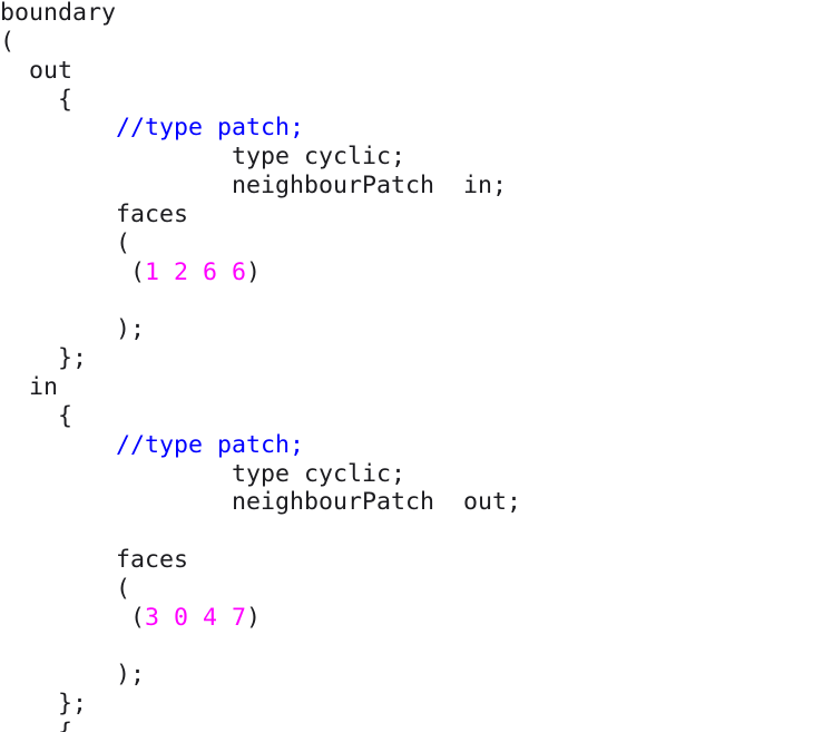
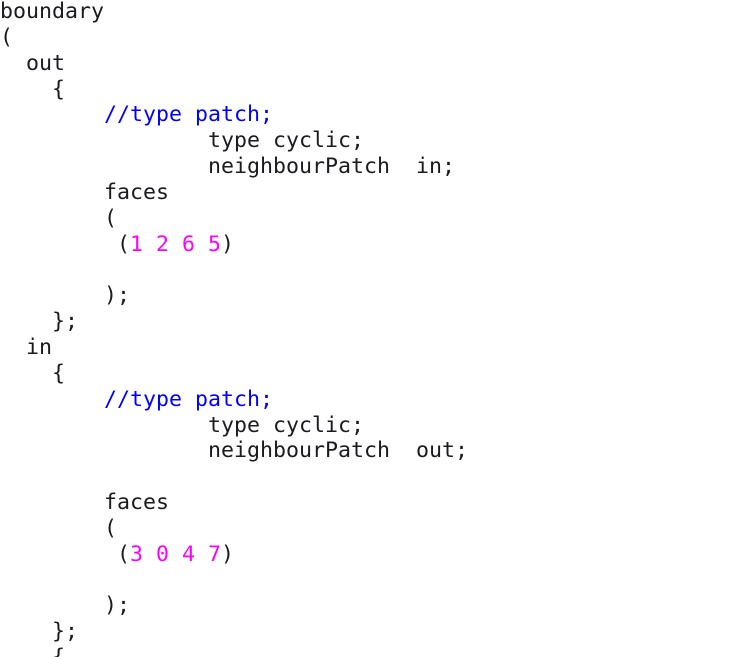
  boundary
  (
  out
  {
  //type patch;
  type cyclic;
  neighbourPatch in;
  faces
  (
- (1 2 6 6)
+ (1 2 6 5)
  );
  };
  in
  {
  //type patch;
  type cyclic;
  neighbourPatch out;
  faces
  (
  (3 0 4 7)
  );
  };
